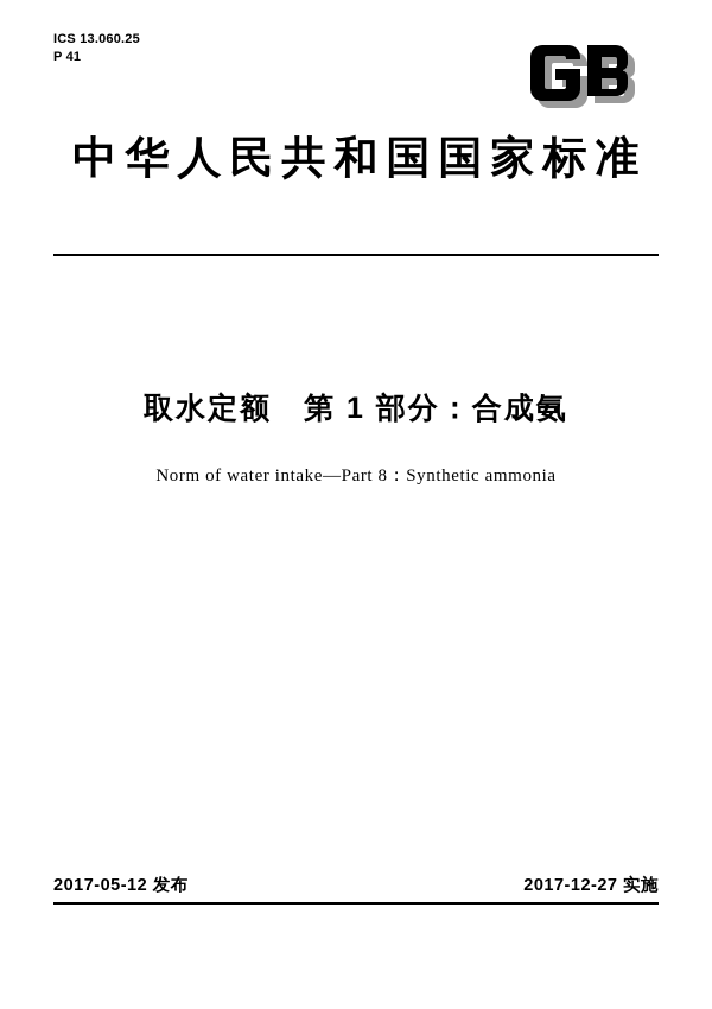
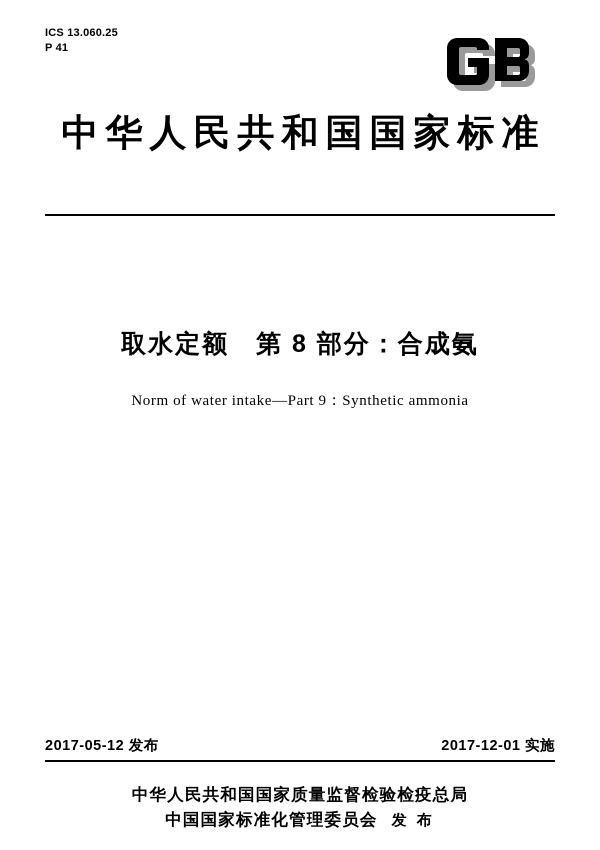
  ICS 13.060.25
  P 41
  中华人民共和国国家标准
- 取水定额 第 1 部分：合成氨
+ 取水定额 第 8 部分：合成氨
- Norm of water intake—Part 8：Synthetic ammonia
+ Norm of water intake—Part 9：Synthetic ammonia
  2017-05-12 发布
- 2017-12-27 实施
+ 2017-12-01 实施
+ 中华人民共和国国家质量监督检验检疫总局
+ 中国国家标准化管理委员会 发 布
